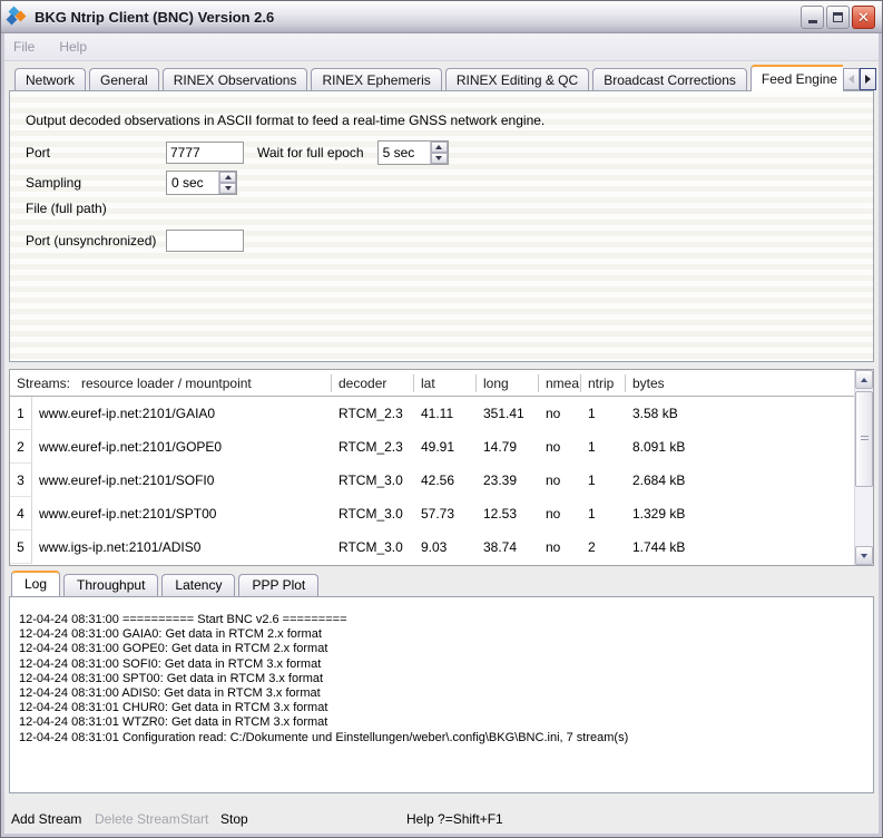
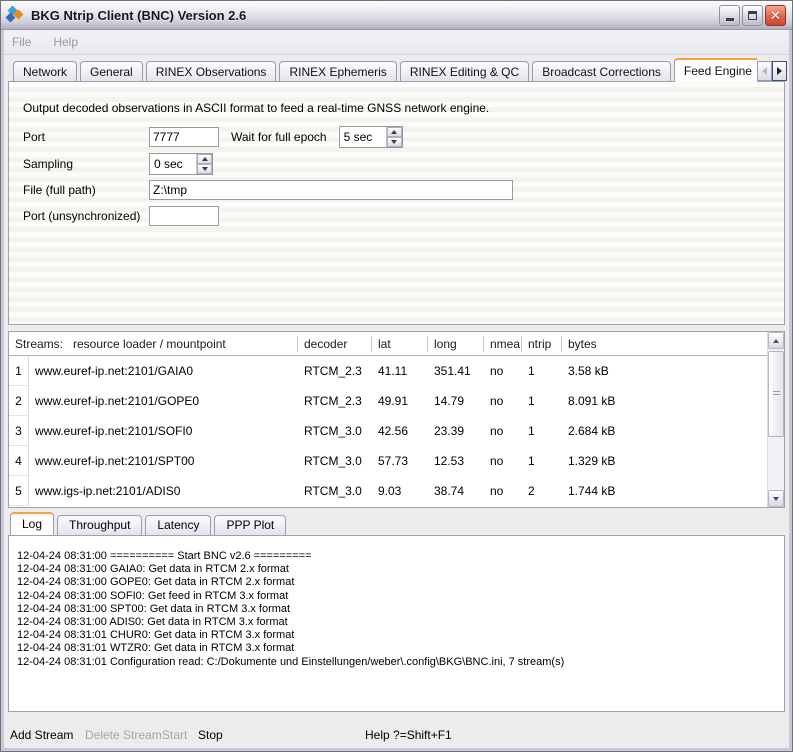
  BKG Ntrip Client (BNC) Version 2.6
  ✕
  File
  Help
  Network
  General
  RINEX Observations
  RINEX Ephemeris
  RINEX Editing & QC
  Broadcast Corrections
  Feed Engine
  Output decoded observations in ASCII format to feed a real-time GNSS network engine.
  Port
  7777
  Wait for full epoch
  5 sec
  Sampling
  0 sec
  File (full path)
+ Z:\tmp
  Port (unsynchronized)
  Streams: resource loader / mountpoint
  decoder
  lat
  long
  nmea
  ntrip
  bytes
  1
  www.euref-ip.net:2101/GAIA0
  RTCM_2.3
  41.11
  351.41
  no
  1
  3.58 kB
  2
  www.euref-ip.net:2101/GOPE0
  RTCM_2.3
  49.91
  14.79
  no
  1
  8.091 kB
  3
  www.euref-ip.net:2101/SOFI0
  RTCM_3.0
  42.56
  23.39
  no
  1
  2.684 kB
  4
  www.euref-ip.net:2101/SPT00
  RTCM_3.0
  57.73
  12.53
  no
  1
  1.329 kB
  5
  www.igs-ip.net:2101/ADIS0
  RTCM_3.0
  9.03
  38.74
  no
  2
  1.744 kB
  Log
  Throughput
  Latency
  PPP Plot
  12-04-24 08:31:00 ========== Start BNC v2.6 =========
  12-04-24 08:31:00 GAIA0: Get data in RTCM 2.x format
  12-04-24 08:31:00 GOPE0: Get data in RTCM 2.x format
- 12-04-24 08:31:00 SOFI0: Get data in RTCM 3.x format
+ 12-04-24 08:31:00 SOFI0: Get feed in RTCM 3.x format
  12-04-24 08:31:00 SPT00: Get data in RTCM 3.x format
  12-04-24 08:31:00 ADIS0: Get data in RTCM 3.x format
  12-04-24 08:31:01 CHUR0: Get data in RTCM 3.x format
  12-04-24 08:31:01 WTZR0: Get data in RTCM 3.x format
  12-04-24 08:31:01 Configuration read: C:/Dokumente und Einstellungen/weber\.config\BKG\BNC.ini, 7 stream(s)
  Add Stream
  Delete Stream
  Start
  Stop
  Help ?=Shift+F1
